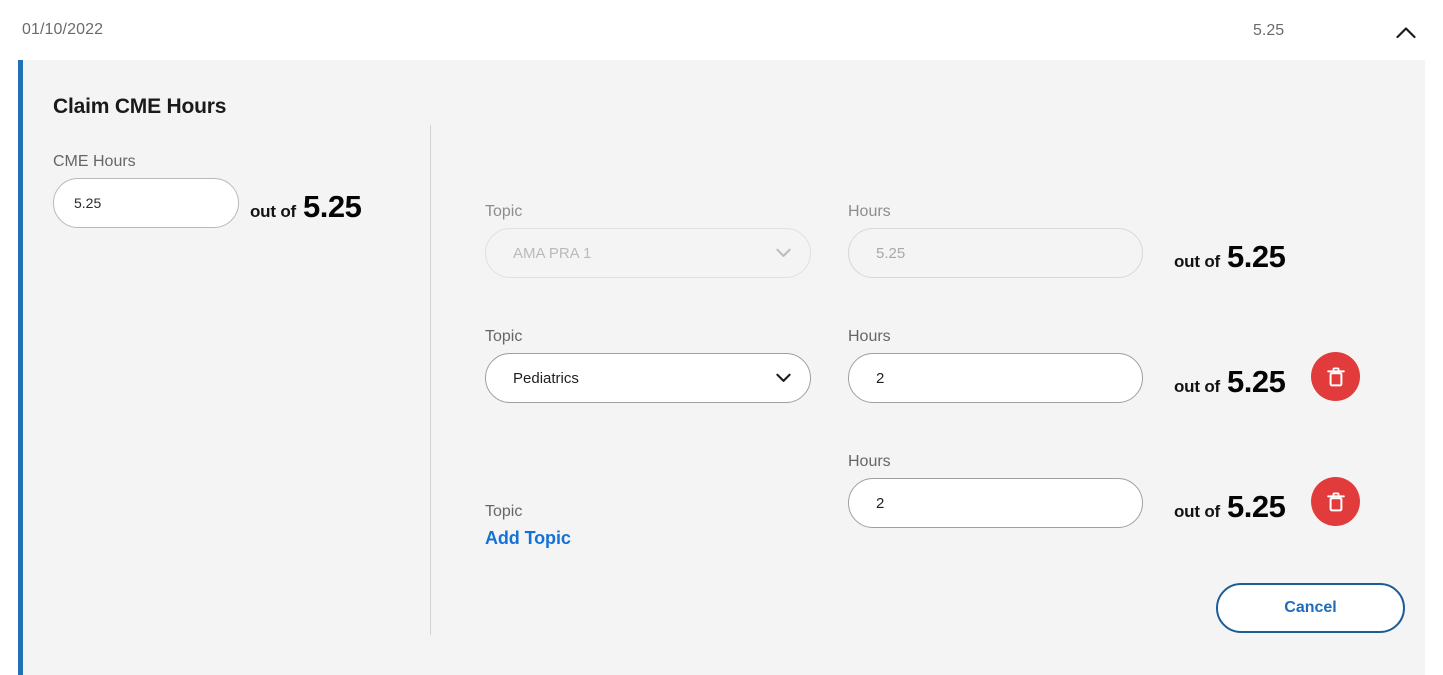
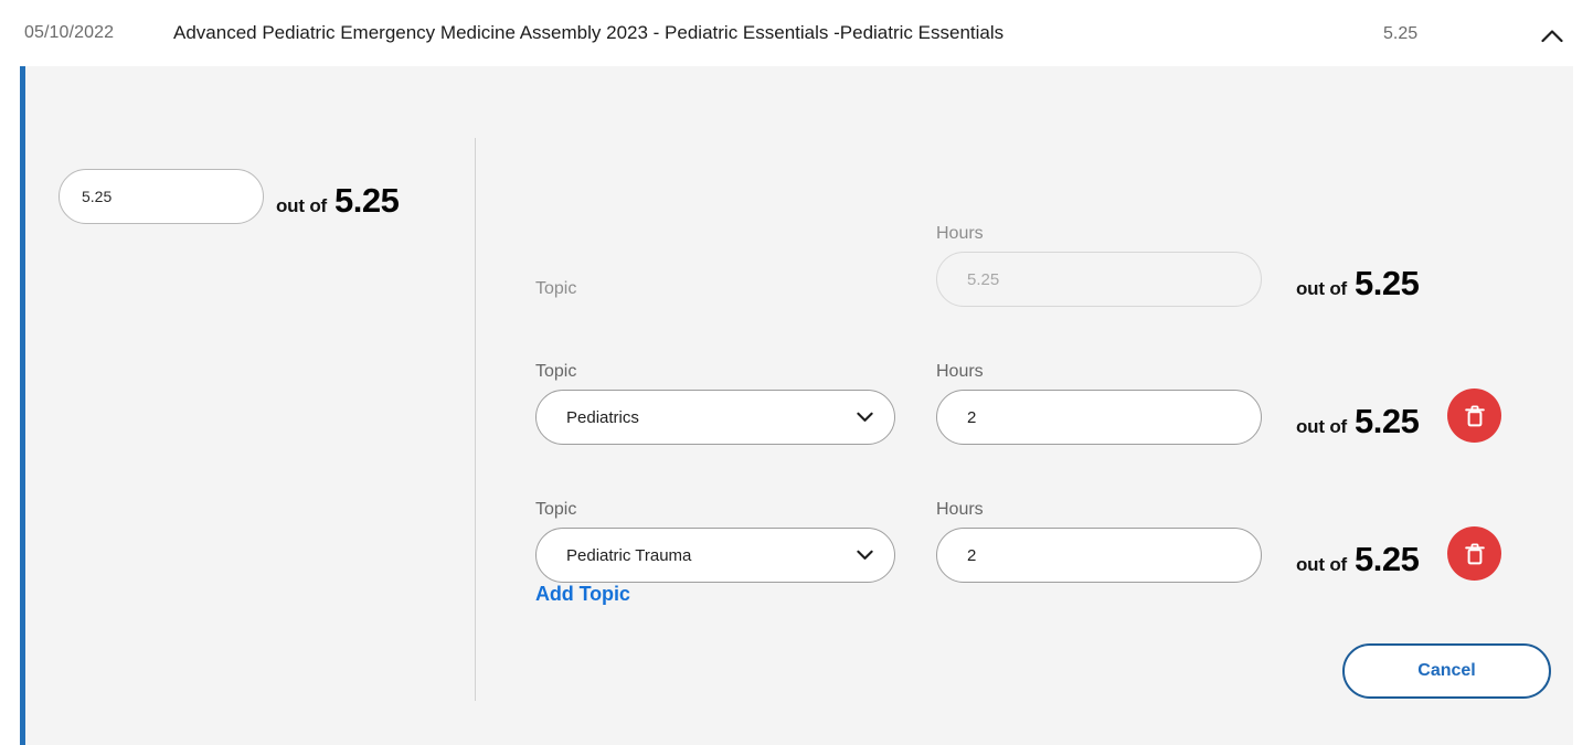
- 01/10/2022
+ 05/10/2022
+ Advanced Pediatric Emergency Medicine Assembly 2023 - Pediatric Essentials -Pediatric Essentials
  5.25
- Claim CME Hours
- CME Hours
  5.25
  out of
  5.25
  Topic
- AMA PRA 1
  Hours
  5.25
  out of
  5.25
  Topic
  Pediatrics
  Hours
  2
  out of
  5.25
  Topic
+ Pediatric Trauma
  Hours
  2
  out of
  5.25
  Add Topic
  Cancel
